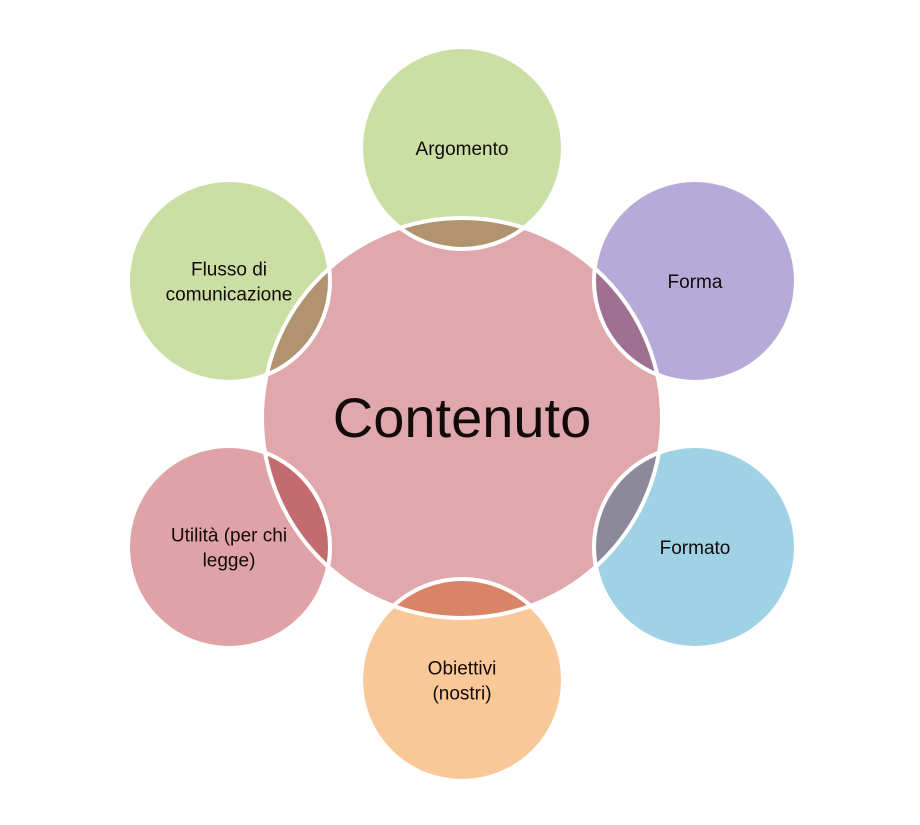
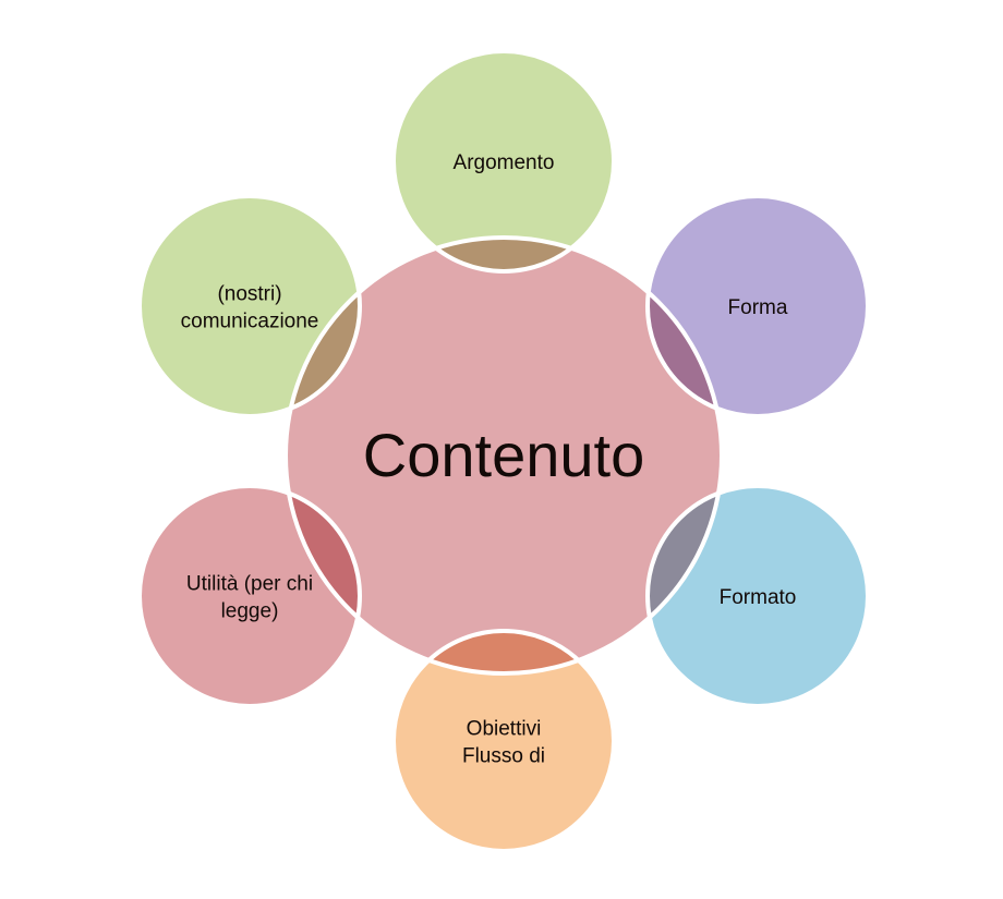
  Argomento
  Forma
  Formato
- Obiettivi (nostri)
+ Obiettivi Flusso di
  Utilità (per chi legge)
- Flusso di comunicazione
+ (nostri) comunicazione
  Contenuto
